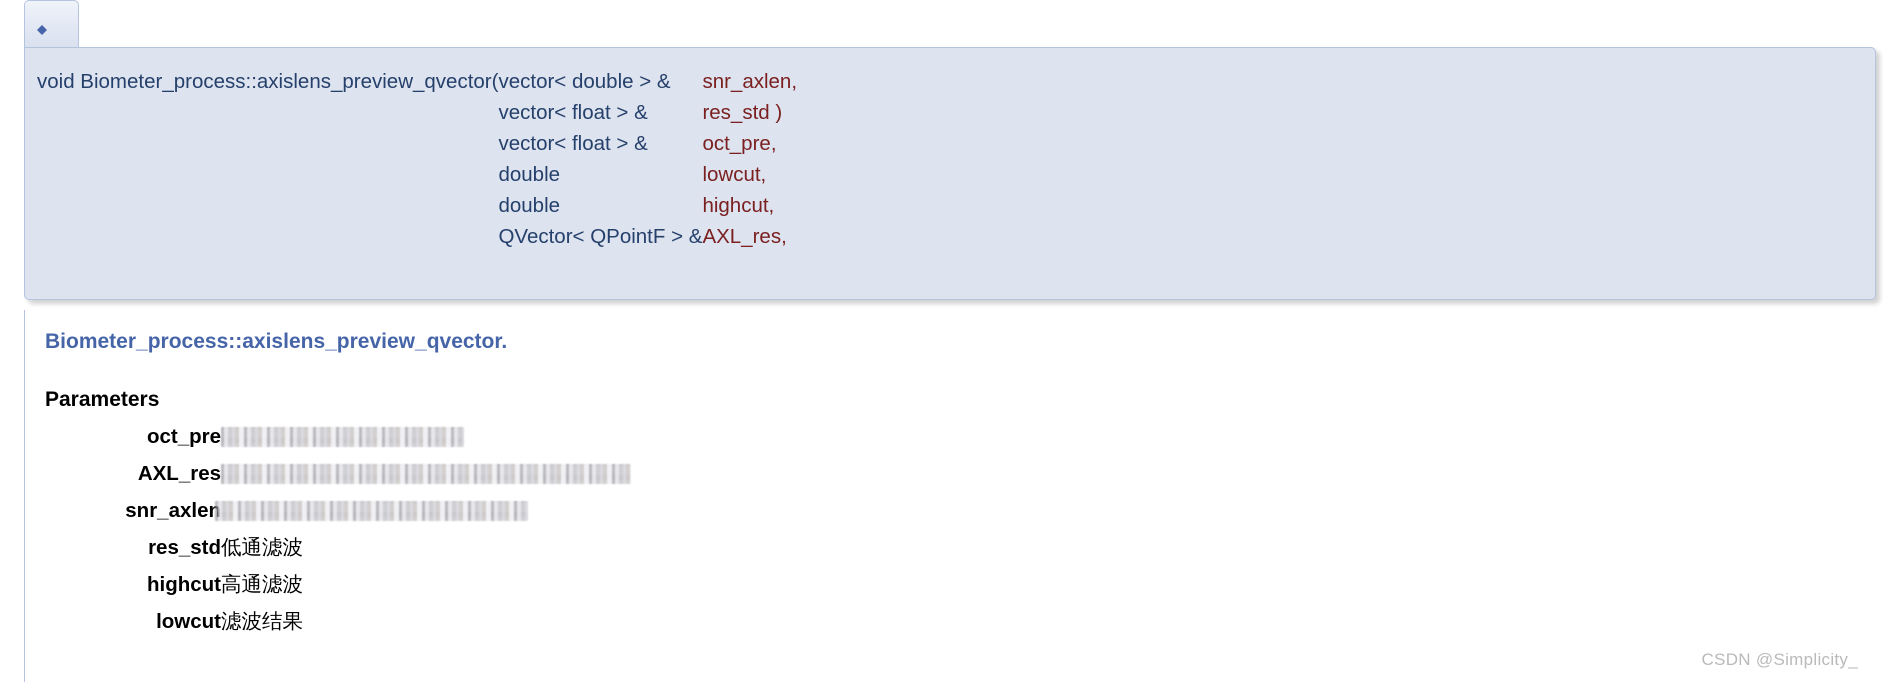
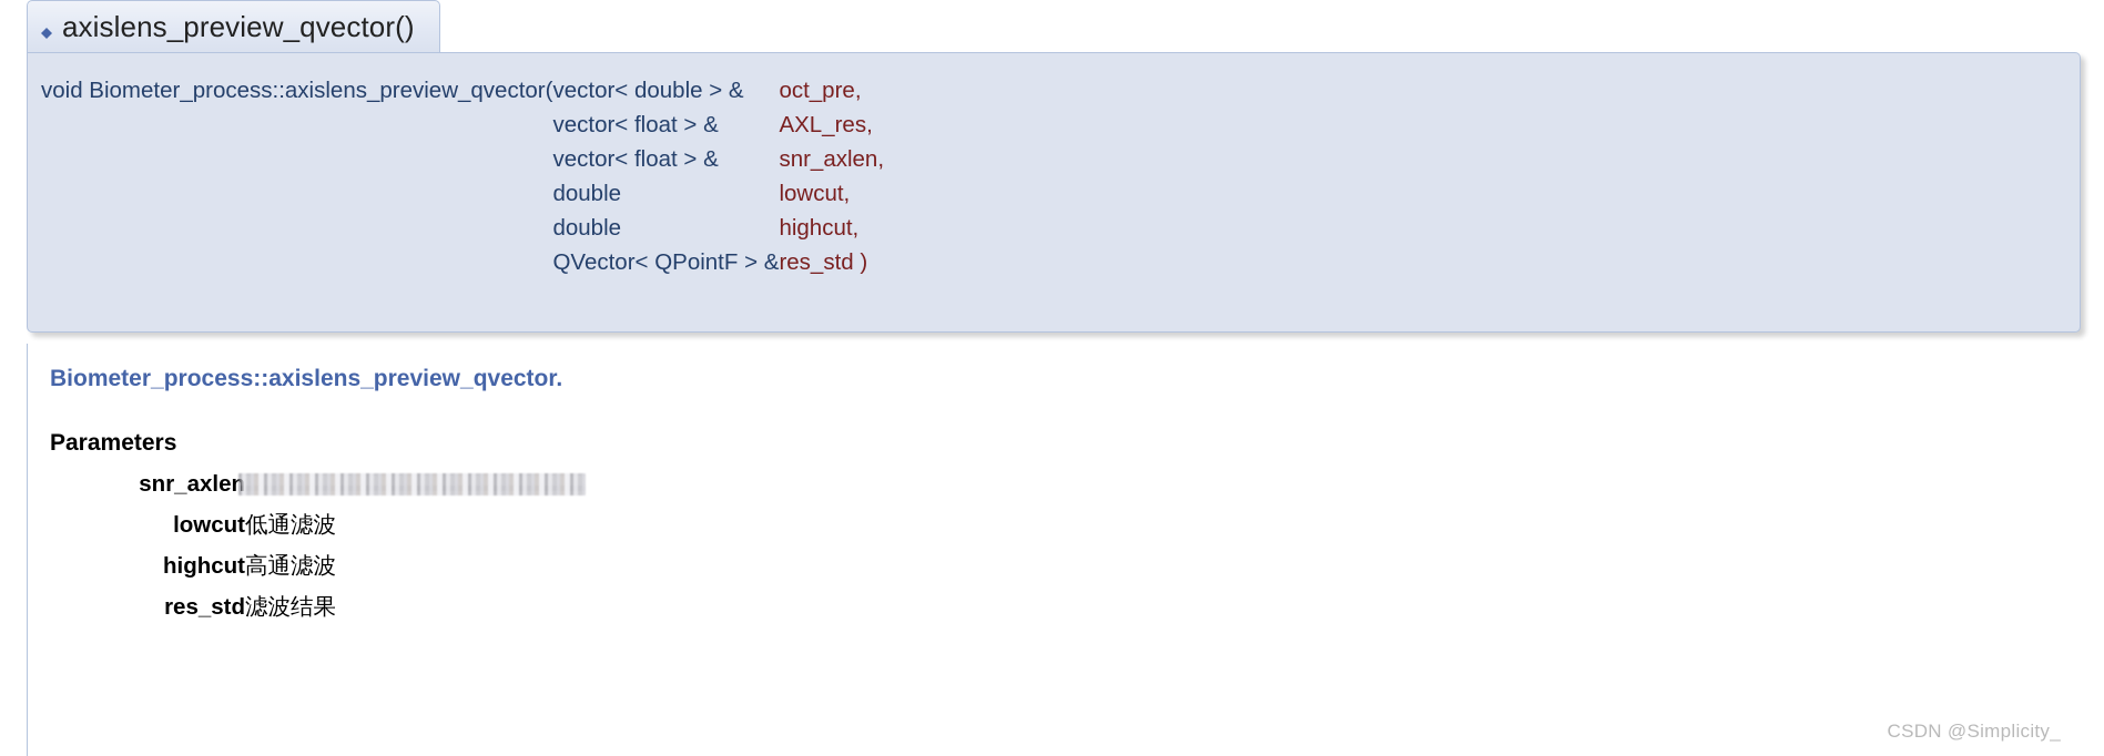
+ axislens_preview_qvector()
- void Biometer_process::axislens_preview_qvector	(	vector< double > &	snr_axlen,
+ void Biometer_process::axislens_preview_qvector	(	vector< double > &	oct_pre,
- 		vector< float > &	res_std )
+ 		vector< float > &	AXL_res,
- 		vector< float > &	oct_pre,
+ 		vector< float > &	snr_axlen,
  		double	lowcut,
  		double	highcut,
- 		QVector< QPointF > &	AXL_res,
+ 		QVector< QPointF > &	res_std )
  Biometer_process::axislens_preview_qvector.
  Parameters
- oct_pre
- AXL_res
  snr_axle
- res_std	低通滤波
+ lowcut	低通滤波
  highcut	高通滤波
- lowcut	滤波结果
+ res_std	滤波结果
  CSDN @Simplicity_
